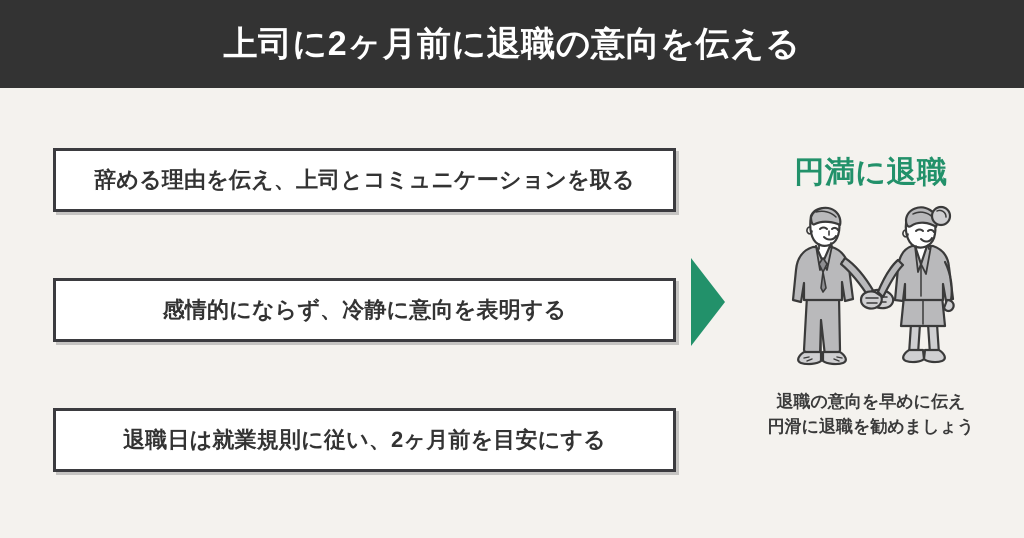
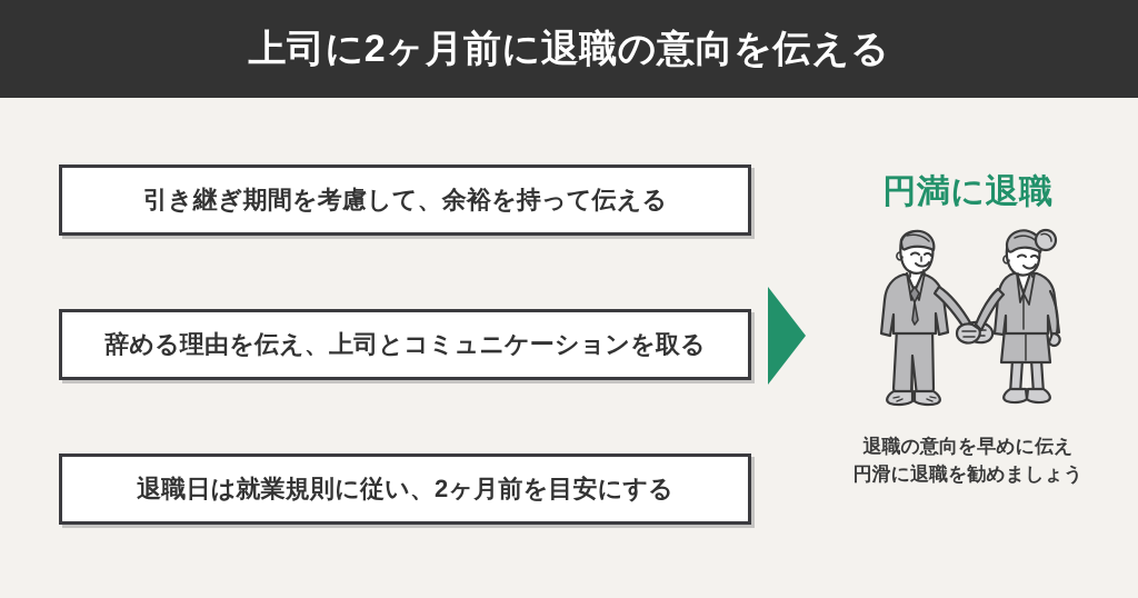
  上司に2ヶ月前に退職の意向を伝える
+ 引き継ぎ期間を考慮して、余裕を持って伝える
  辞める理由を伝え、上司とコミュニケーションを取る
- 感情的にならず、冷静に意向を表明する
  退職日は就業規則に従い、2ヶ月前を目安にする
  円満に退職
  退職の意向を早めに伝え
  円滑に退職を勧めましょう
